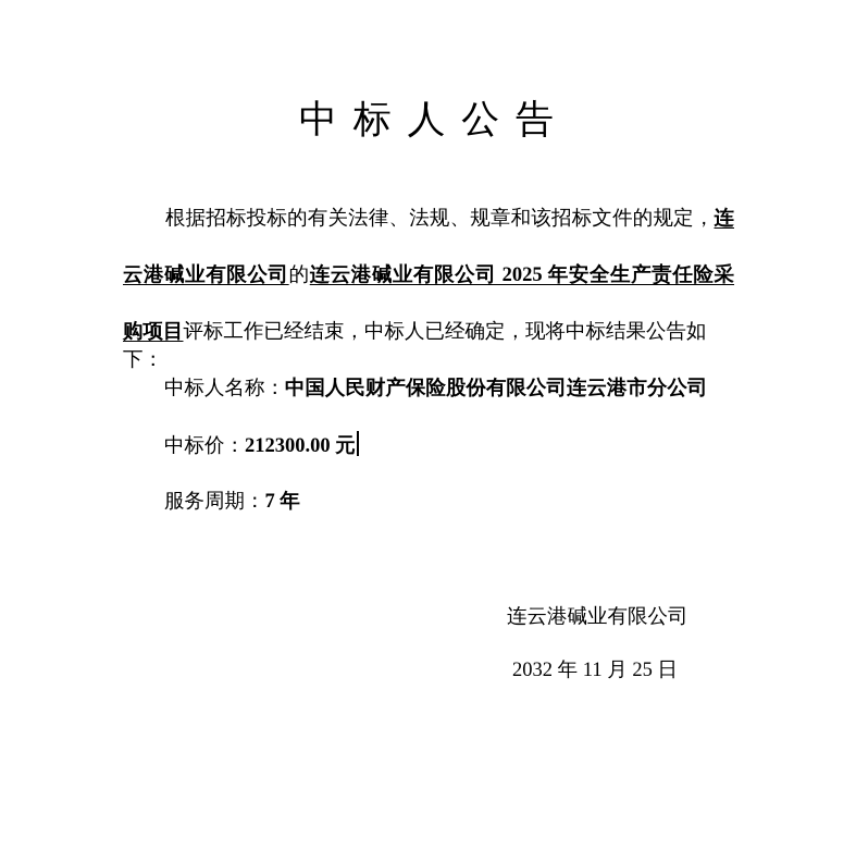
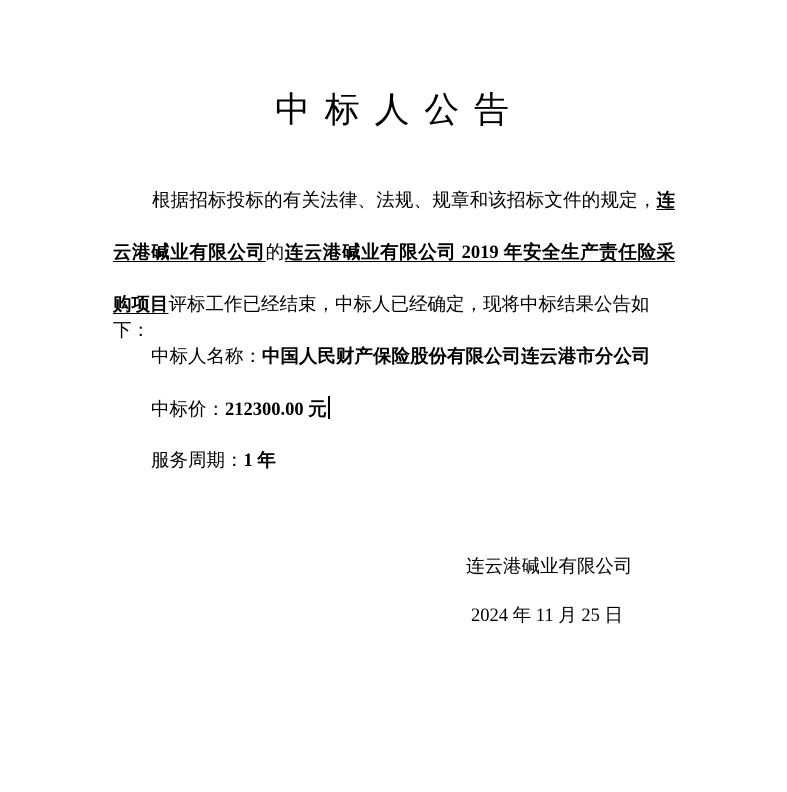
  中 标 人 公 告
  根据招标投标的有关法律、法规、规章和该招标文件的规定，连
- 云港碱业有限公司的连云港碱业有限公司 2025 年安全生产责任险采
+ 云港碱业有限公司的连云港碱业有限公司 2019 年安全生产责任险采
  购项目评标工作已经结束，中标人已经确定，现将中标结果公告如下：
  中标人名称：中国人民财产保险股份有限公司连云港市分公司
  中标价：212300.00 元
- 服务周期：7 年
+ 服务周期：1 年
  连云港碱业有限公司
- 2032 年 11 月 25 日
+ 2024 年 11 月 25 日
